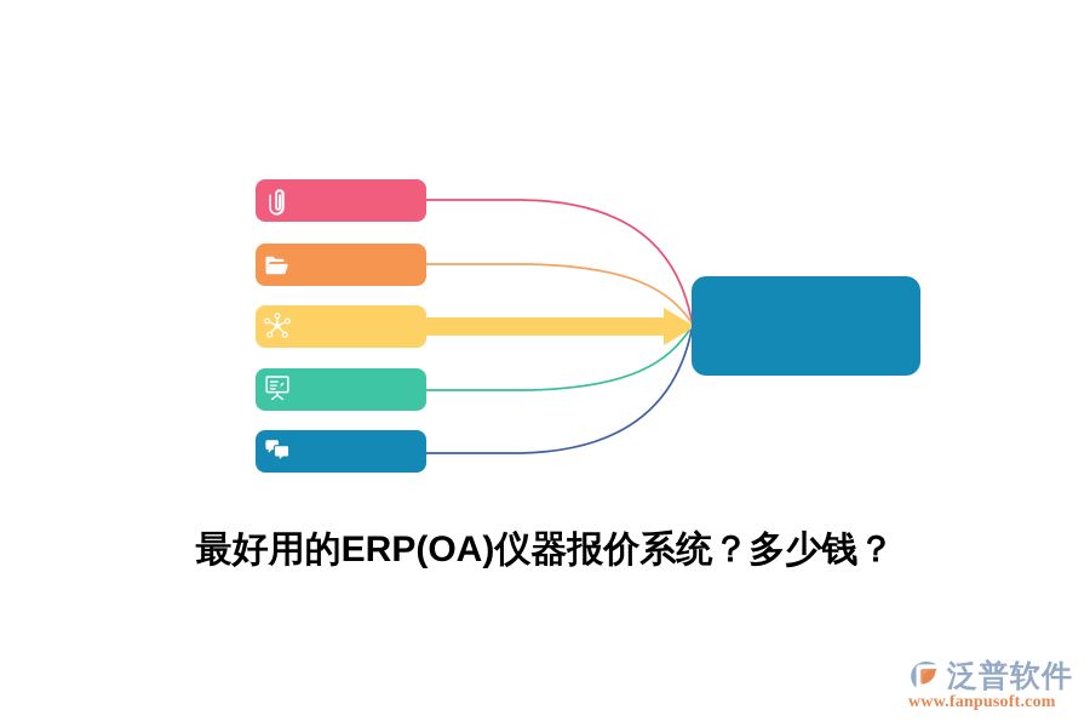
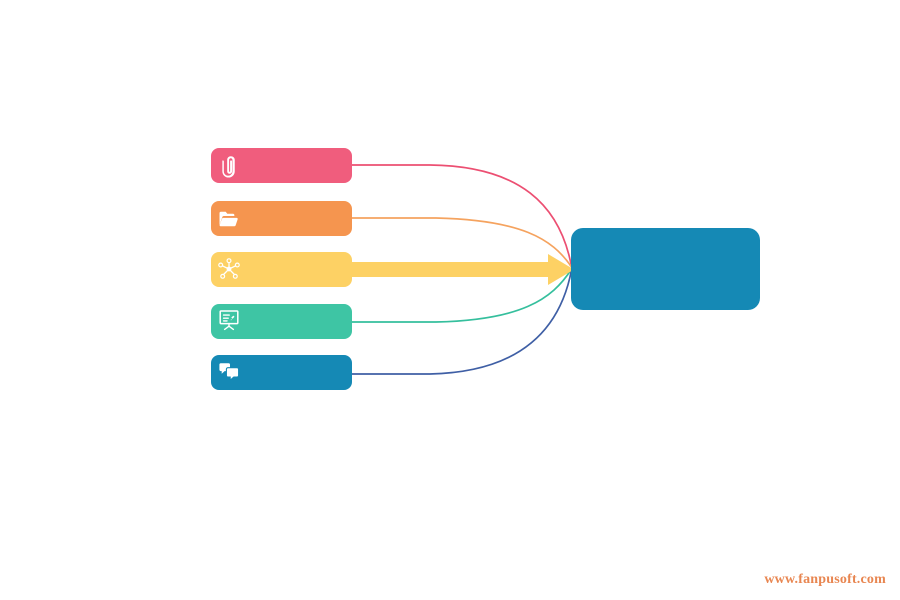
- 最好用的ERP(OA)仪器报价系统？多少钱？
- 泛普软件
  www.fanpusoft.com
